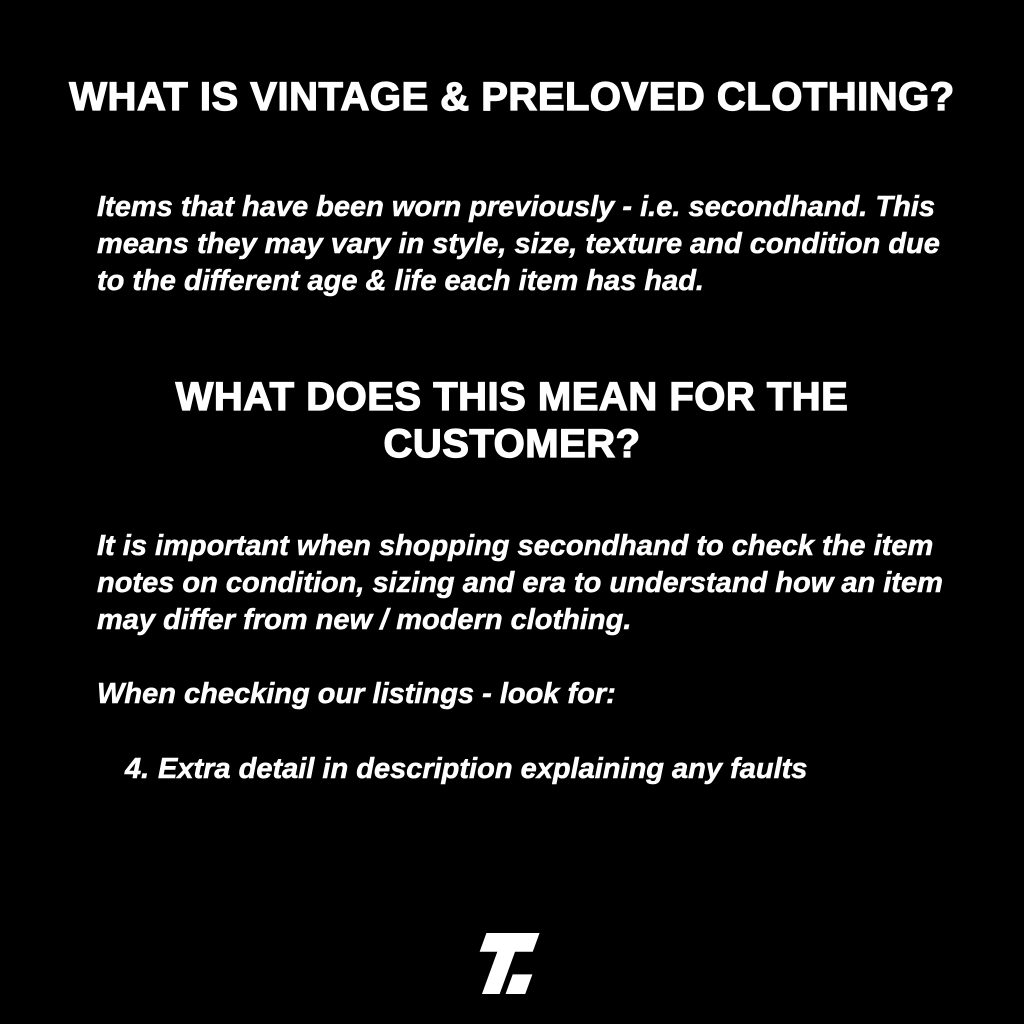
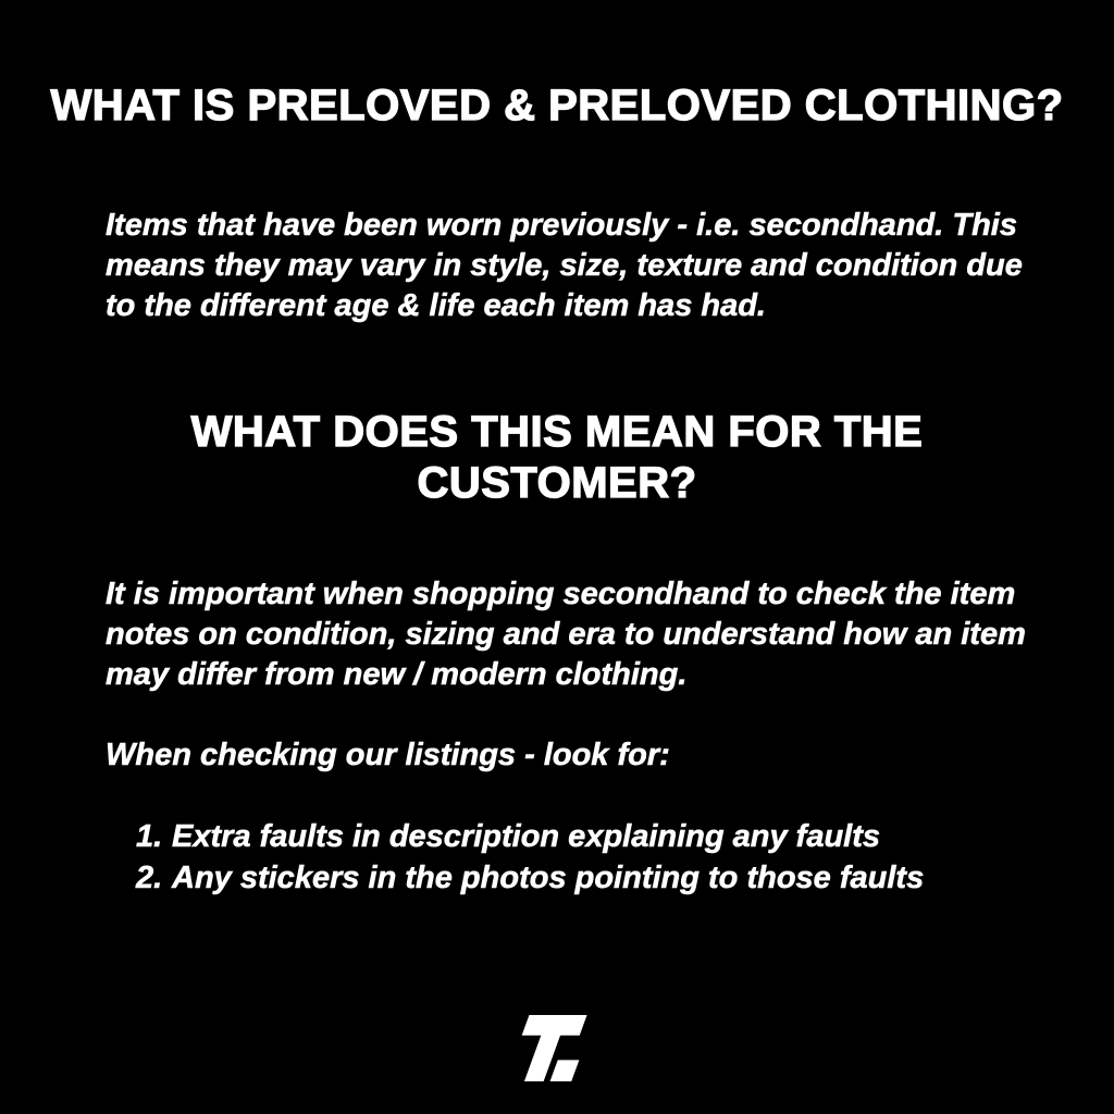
- WHAT IS VINTAGE & PRELOVED CLOTHING?
+ WHAT IS PRELOVED & PRELOVED CLOTHING?
  Items that have been worn previously - i.e. secondhand. This
  means they may vary in style, size, texture and condition due
  to the different age & life each item has had.
  WHAT DOES THIS MEAN FOR THE
  CUSTOMER?
  It is important when shopping secondhand to check the item
  notes on condition, sizing and era to understand how an item
  may differ from new / modern clothing.
  When checking our listings - look for:
- 4.
+ 1.
- Extra detail in description explaining any faults
+ Extra faults in description explaining any faults
+ 2.
+ Any stickers in the photos pointing to those faults
